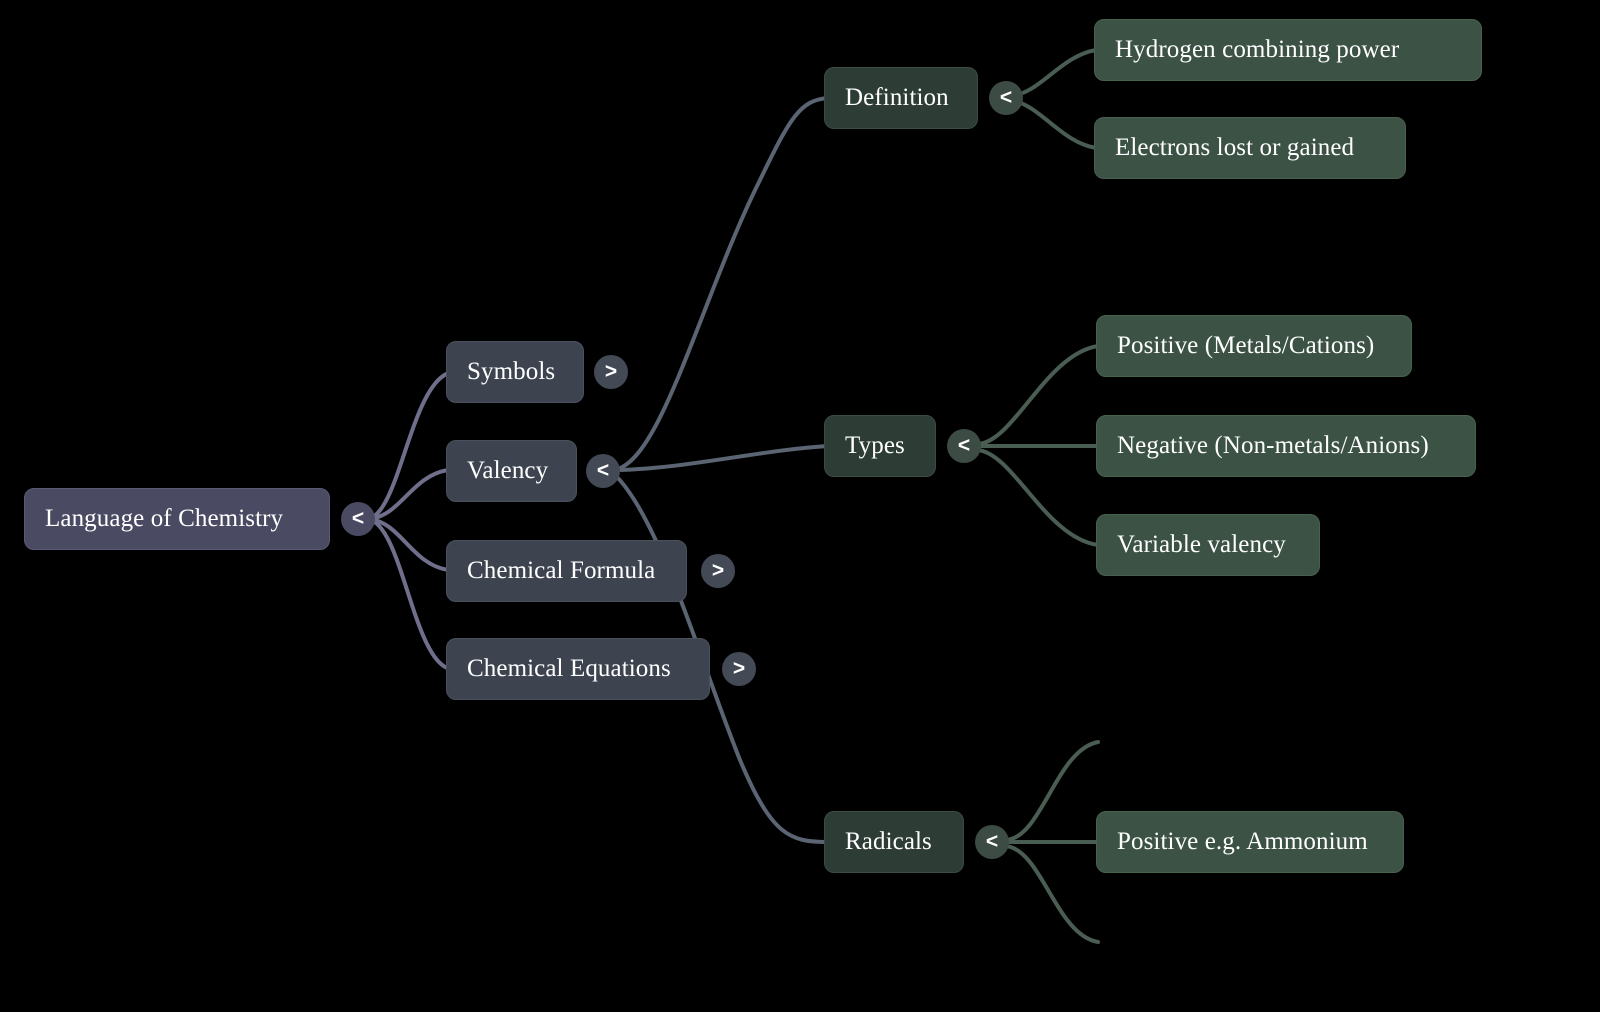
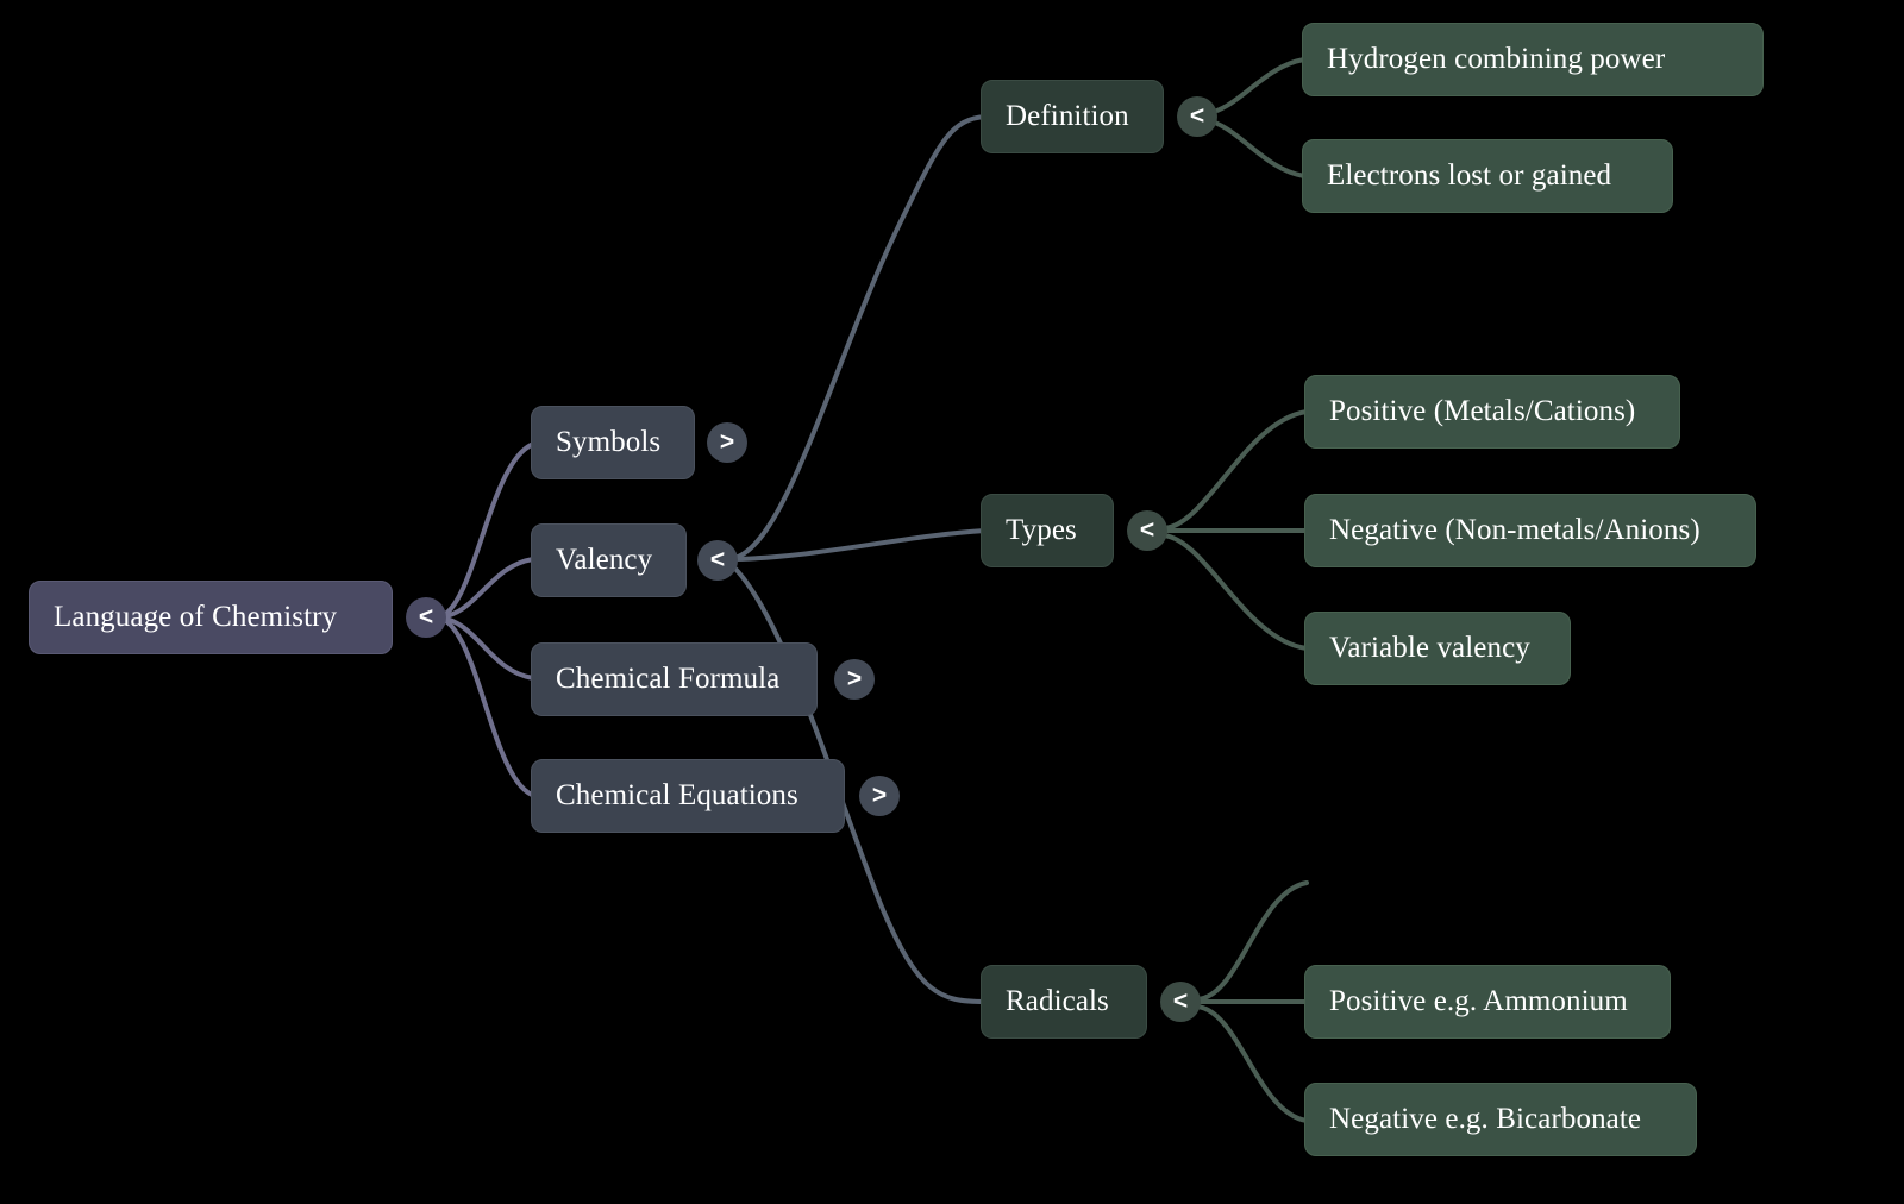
  Language of Chemistry
  <
  Symbols
  >
  Valency
  <
  Chemical Formula
  >
  Chemical Equations
  >
  Definition
  <
  Types
  <
  Radicals
  <
  Hydrogen combining power
  Electrons lost or gained
  Positive (Metals/Cations)
  Negative (Non-metals/Anions)
  Variable valency
  Positive e.g. Ammonium
+ Negative e.g. Bicarbonate
